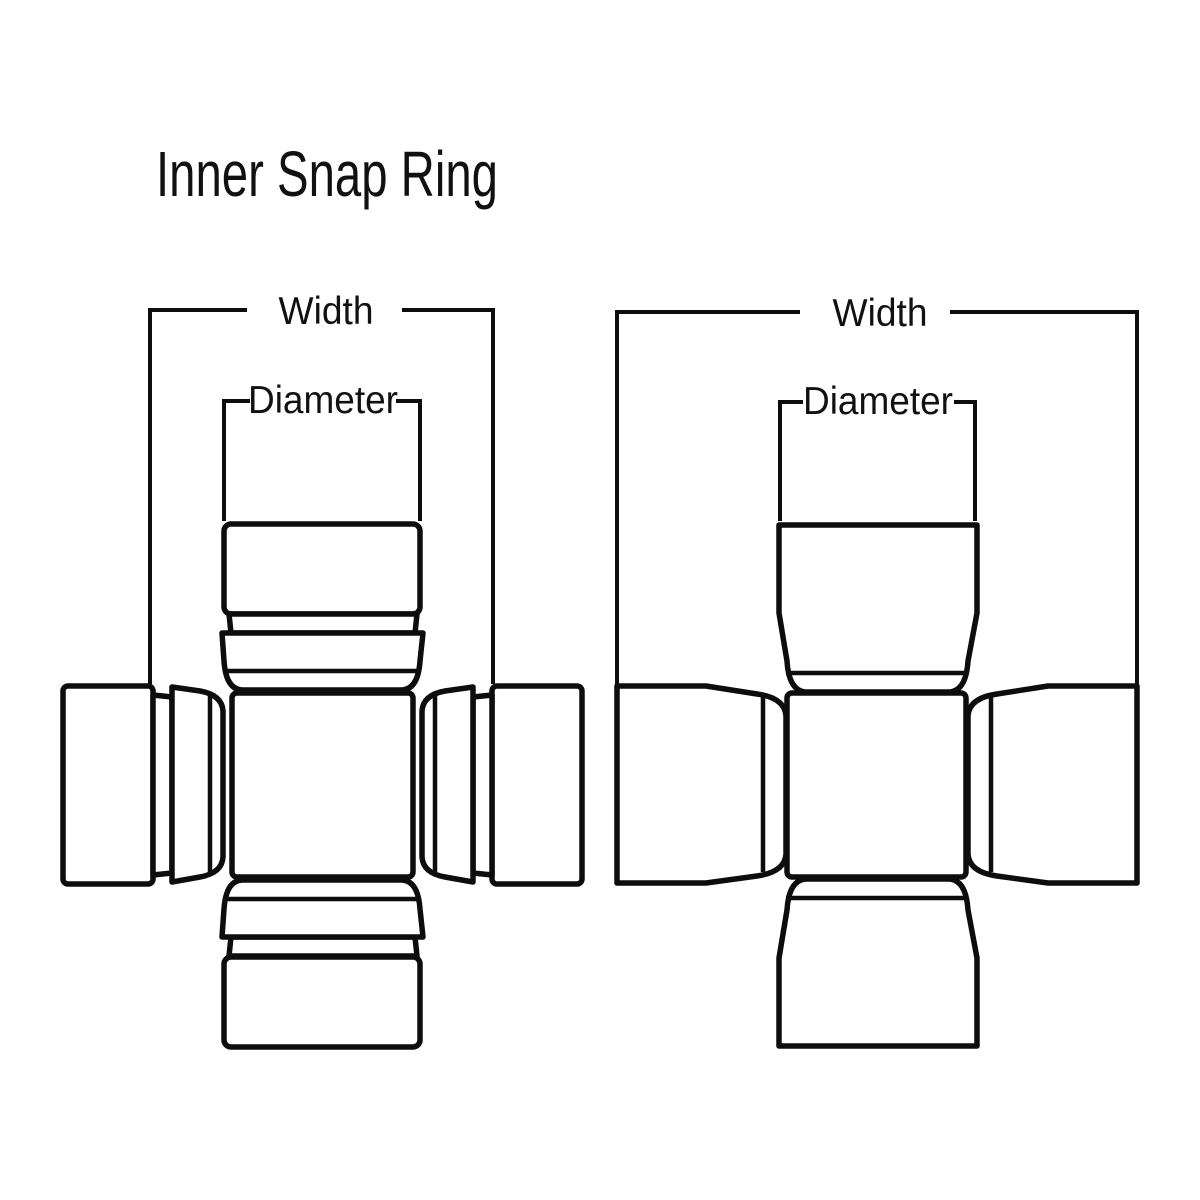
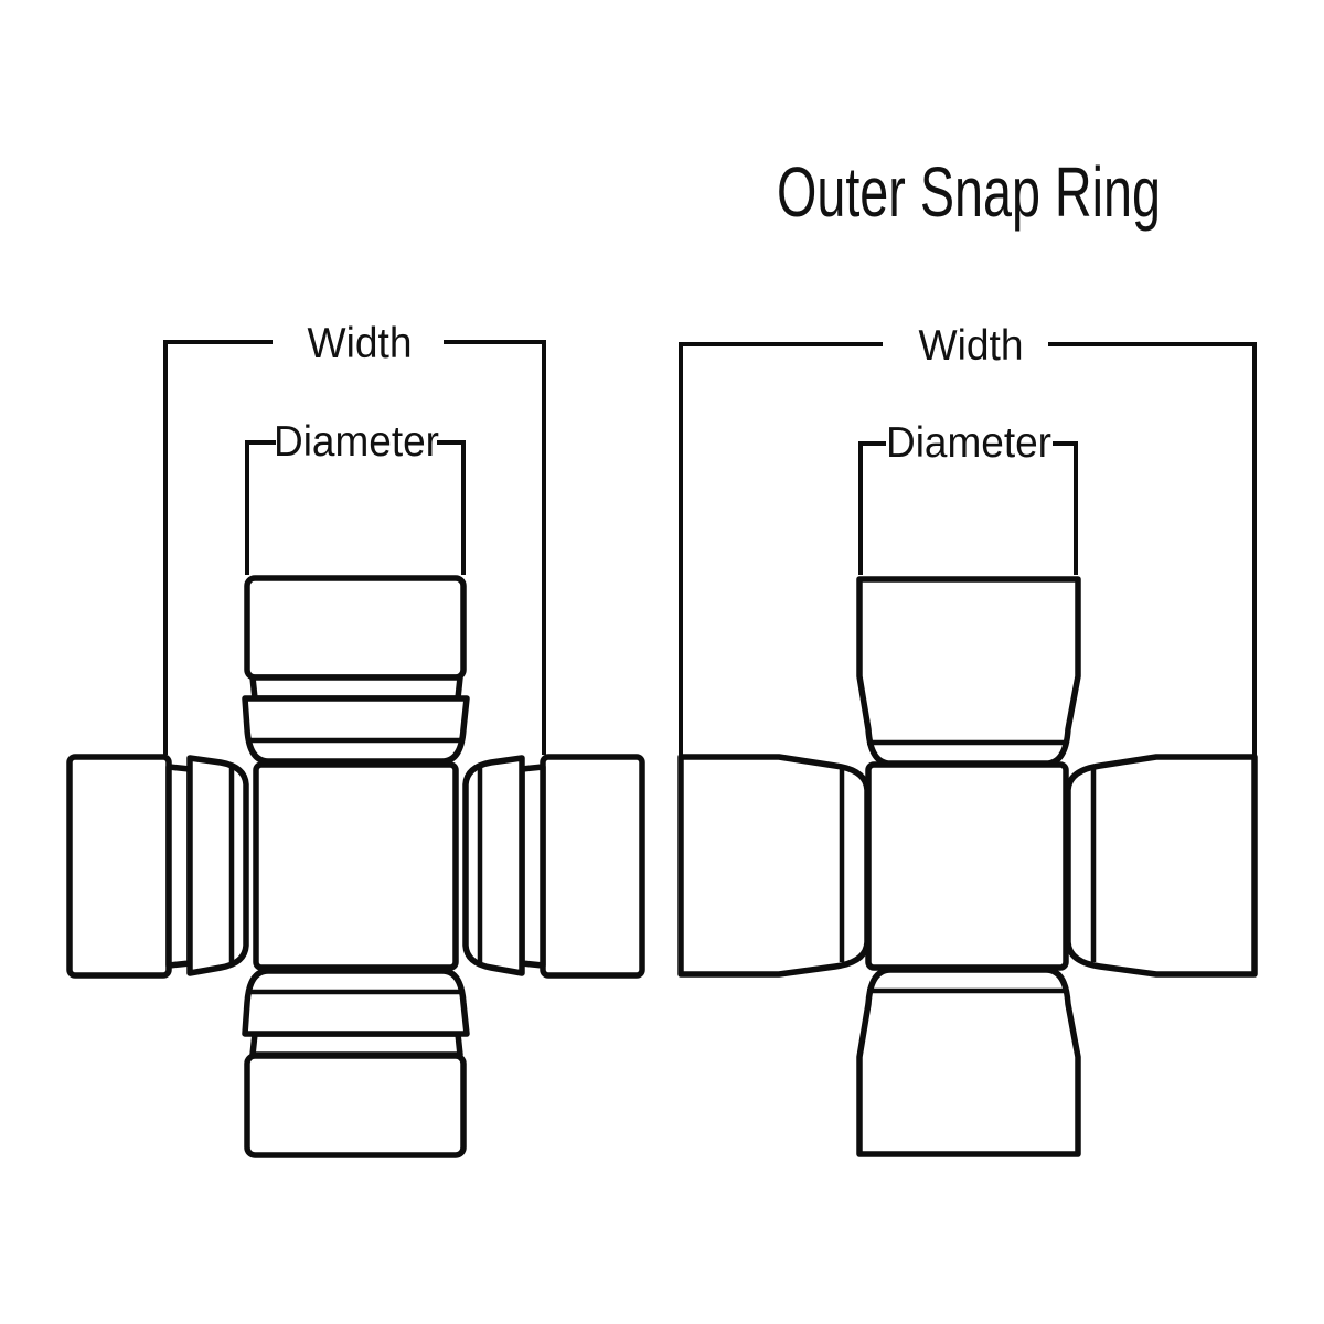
- Inner Snap Ring
  Width
  Diameter
+ Outer Snap Ring
  Width
  Diameter
